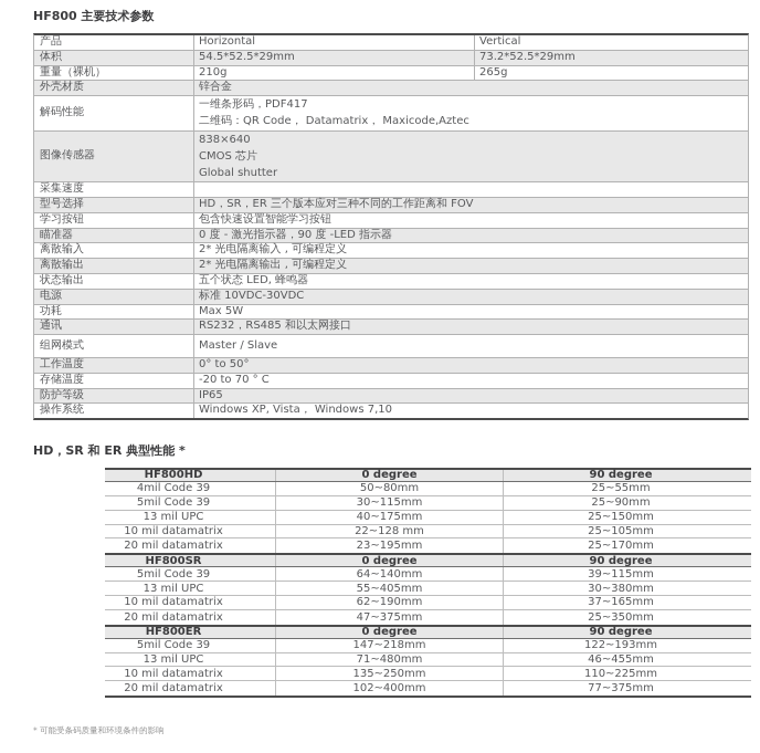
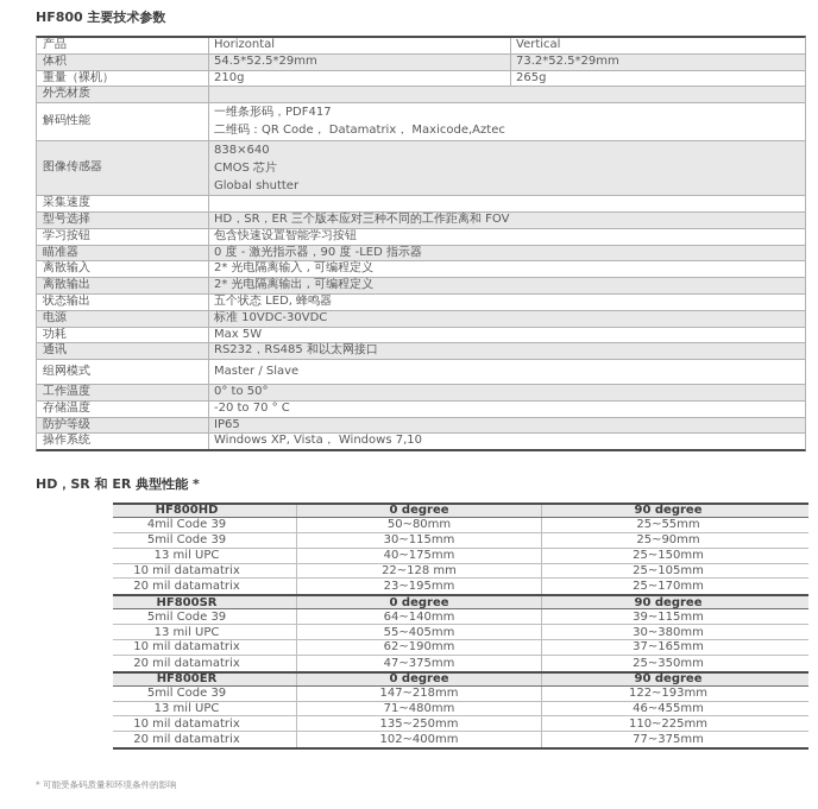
  HF800 主要技术参数
  产品
  Horizontal
  Vertical
  体积
  54.5*52.5*29mm
  73.2*52.5*29mm
  重量（裸机）
  210g
  265g
  外壳材质
- 锌合金
  解码性能
  一维条形码，PDF417
  二维码：QR Code， Datamatrix， Maxicode,Aztec
  图像传感器
  838×640
  CMOS 芯片
  Global shutter
  采集速度
  型号选择
  HD，SR，ER 三个版本应对三种不同的工作距离和 FOV
  学习按钮
  包含快速设置智能学习按钮
  瞄准器
  0 度 - 激光指示器，90 度 -LED 指示器
  离散输入
  2* 光电隔离输入 , 可编程定义
  离散输出
  2* 光电隔离输出 , 可编程定义
  状态输出
  五个状态 LED, 蜂鸣器
  电源
  标准 10VDC-30VDC
  功耗
  Max 5W
  通讯
  RS232，RS485 和以太网接口
  组网模式
  Master / Slave
  工作温度
  0° to 50°
  存储温度
  -20 to 70 ° C
  防护等级
  IP65
  操作系统
  Windows XP, Vista， Windows 7,10
  HD，SR 和 ER 典型性能 *
  HF800HD
  0 degree
  90 degree
  4mil Code 39
  50~80mm
  25~55mm
  5mil Code 39
  30~115mm
  25~90mm
  13 mil UPC
  40~175mm
  25~150mm
  10 mil datamatrix
  22~128 mm
  25~105mm
  20 mil datamatrix
  23~195mm
  25~170mm
  HF800SR
  0 degree
  90 degree
  5mil Code 39
  64~140mm
  39~115mm
  13 mil UPC
  55~405mm
  30~380mm
  10 mil datamatrix
  62~190mm
  37~165mm
  20 mil datamatrix
  47~375mm
  25~350mm
  HF800ER
  0 degree
  90 degree
  5mil Code 39
  147~218mm
  122~193mm
  13 mil UPC
  71~480mm
  46~455mm
  10 mil datamatrix
  135~250mm
  110~225mm
  20 mil datamatrix
  102~400mm
  77~375mm
  * 可能受条码质量和环境条件的影响
